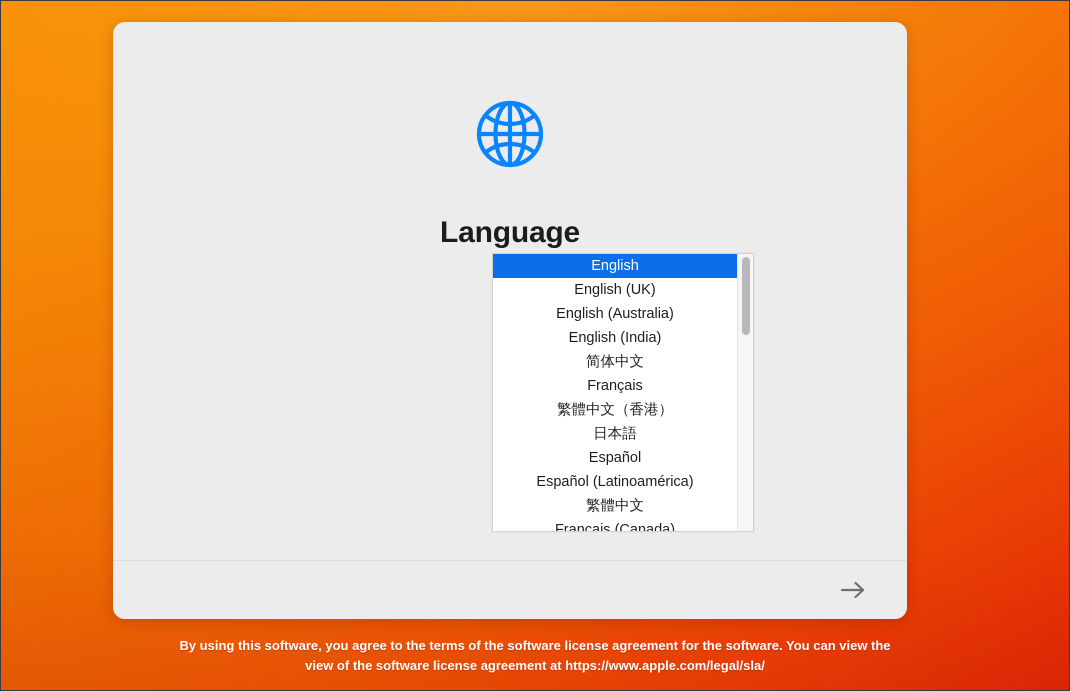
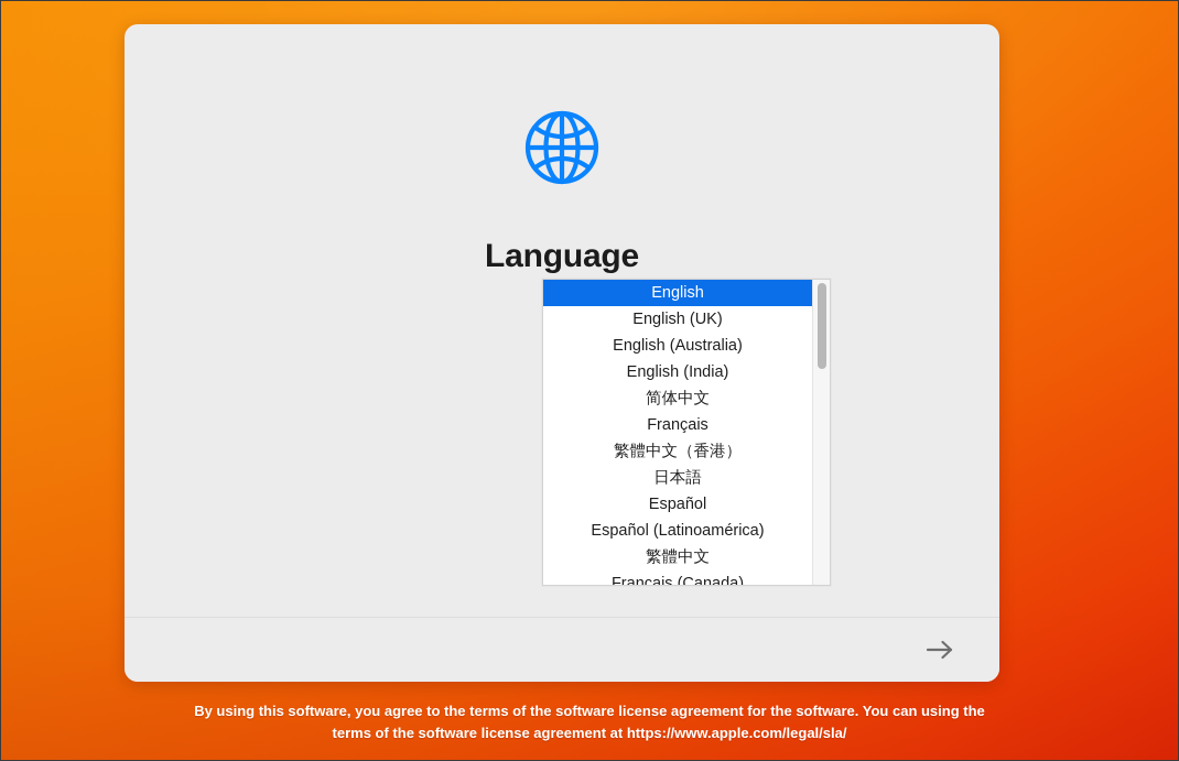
  Language
  English
  English (UK)
  English (Australia)
  English (India)
  简体中文
  Français
  繁體中文（香港）
  日本語
  Español
  Español (Latinoamérica)
  繁體中文
  Français (Canada)
- By using this software, you agree to the terms of the software license agreement for the software. You can view the
+ By using this software, you agree to the terms of the software license agreement for the software. You can using the
- view of the software license agreement at https://www.apple.com/legal/sla/
+ terms of the software license agreement at https://www.apple.com/legal/sla/
